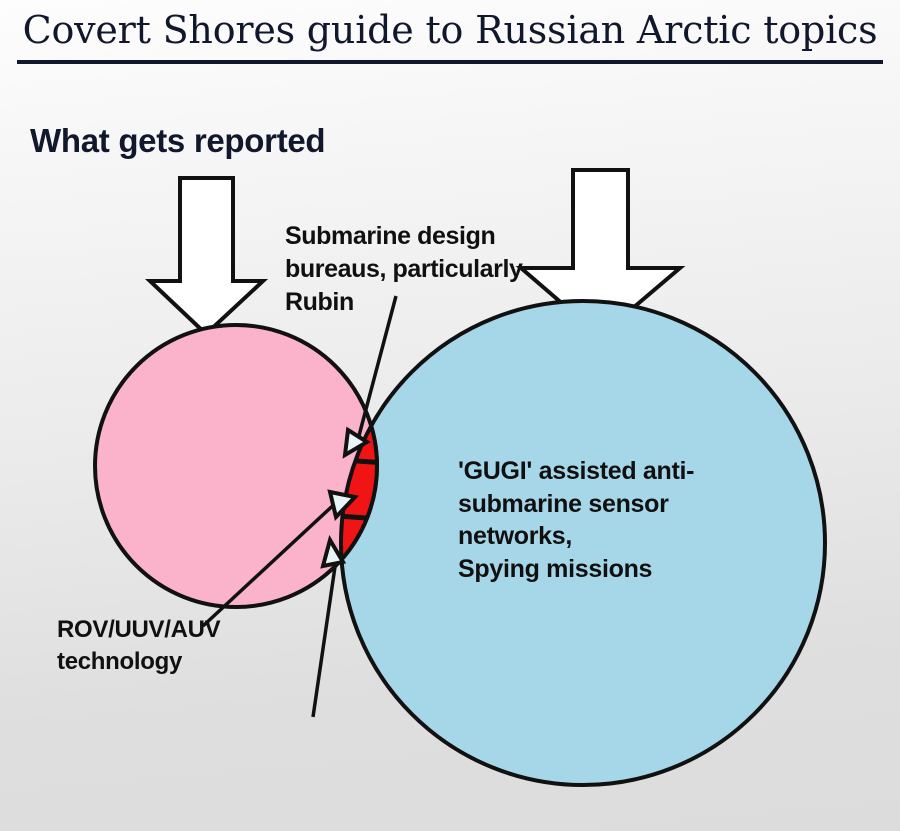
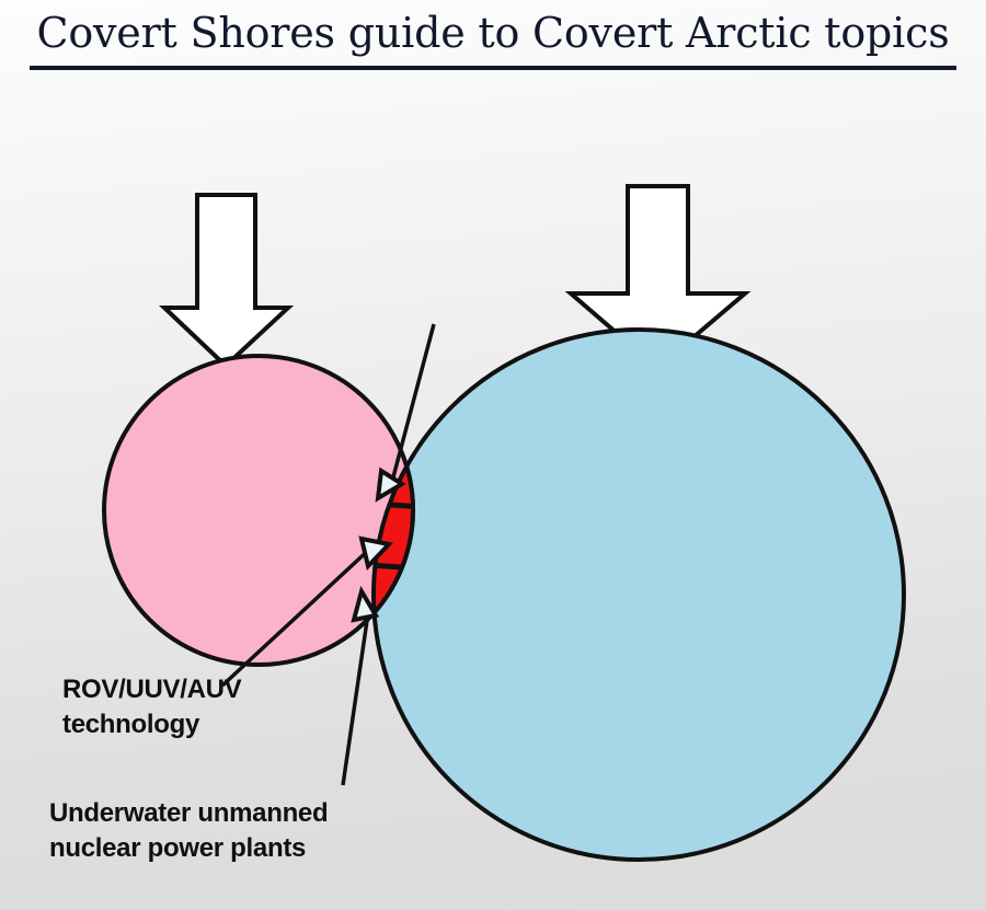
- Covert Shores guide to Russian Arctic topics
+ Covert Shores guide to Covert Arctic topics
- What gets reported
- 'GUGI' assisted anti-
- submarine sensor
- networks,
- Spying missions
- Submarine design
- bureaus, particularly
- Rubin
  ROV/UUV/AUV
  technology
+ Underwater unmanned
+ nuclear power plants
